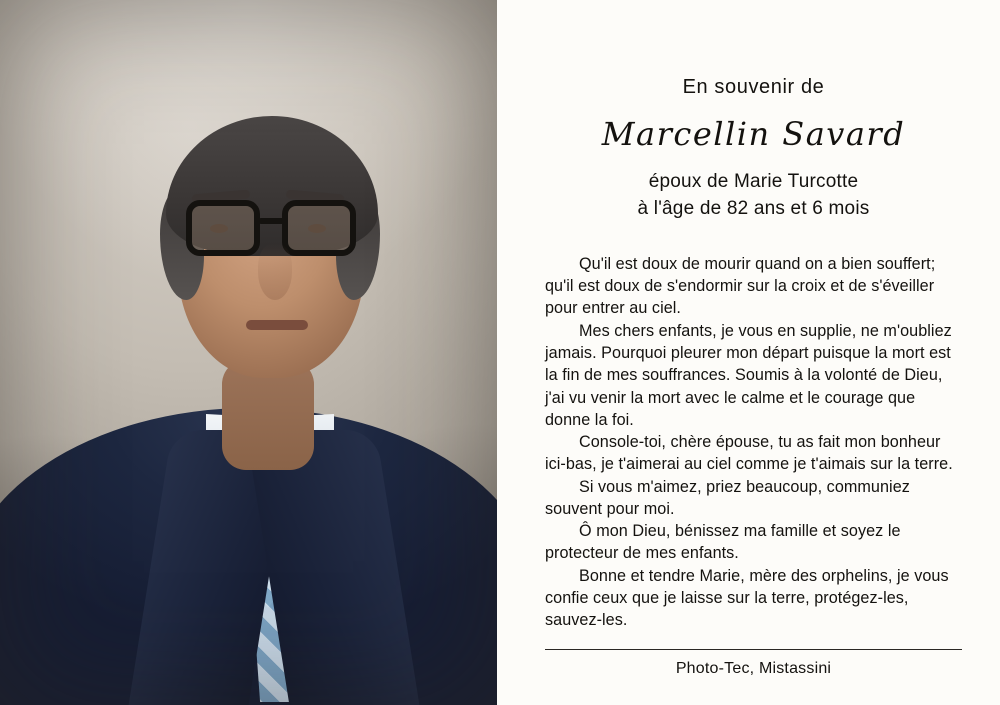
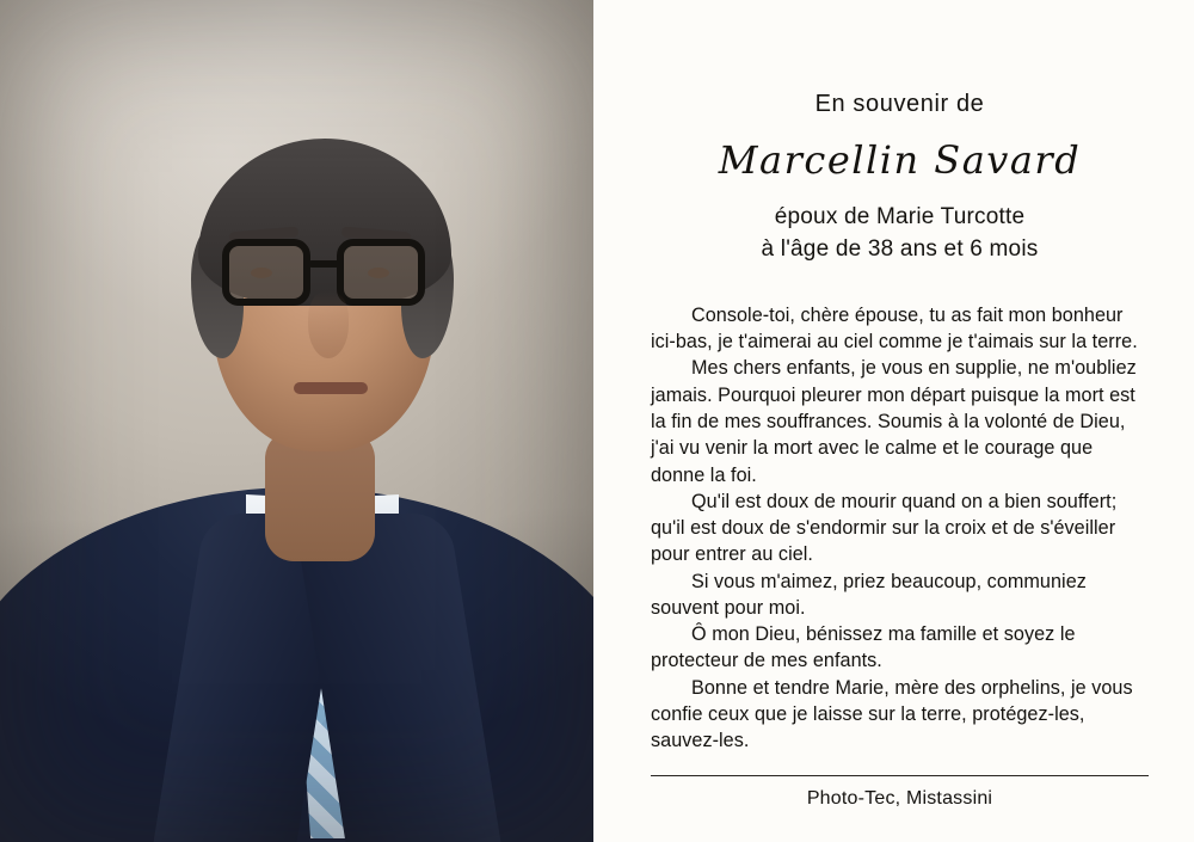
  En souvenir de
  Marcellin Savard
  époux de Marie Turcotte
- à l'âge de 82 ans et 6 mois
+ à l'âge de 38 ans et 6 mois
- Qu'il est doux de mourir quand on a bien souffert; qu'il est doux de s'endormir sur la croix et de s'éveiller pour entrer au ciel.
+ Console-toi, chère épouse, tu as fait mon bonheur ici-bas, je t'aimerai au ciel comme je t'aimais sur la terre.
  Mes chers enfants, je vous en supplie, ne m'oubliez jamais. Pourquoi pleurer mon départ puisque la mort est la fin de mes souffrances. Soumis à la volonté de Dieu, j'ai vu venir la mort avec le calme et le courage que donne la foi.
- Console-toi, chère épouse, tu as fait mon bonheur ici-bas, je t'aimerai au ciel comme je t'aimais sur la terre.
+ Qu'il est doux de mourir quand on a bien souffert; qu'il est doux de s'endormir sur la croix et de s'éveiller pour entrer au ciel.
  Si vous m'aimez, priez beaucoup, communiez souvent pour moi.
  Ô mon Dieu, bénissez ma famille et soyez le protecteur de mes enfants.
  Bonne et tendre Marie, mère des orphelins, je vous confie ceux que je laisse sur la terre, protégez-les, sauvez-les.
  Photo-Tec, Mistassini
